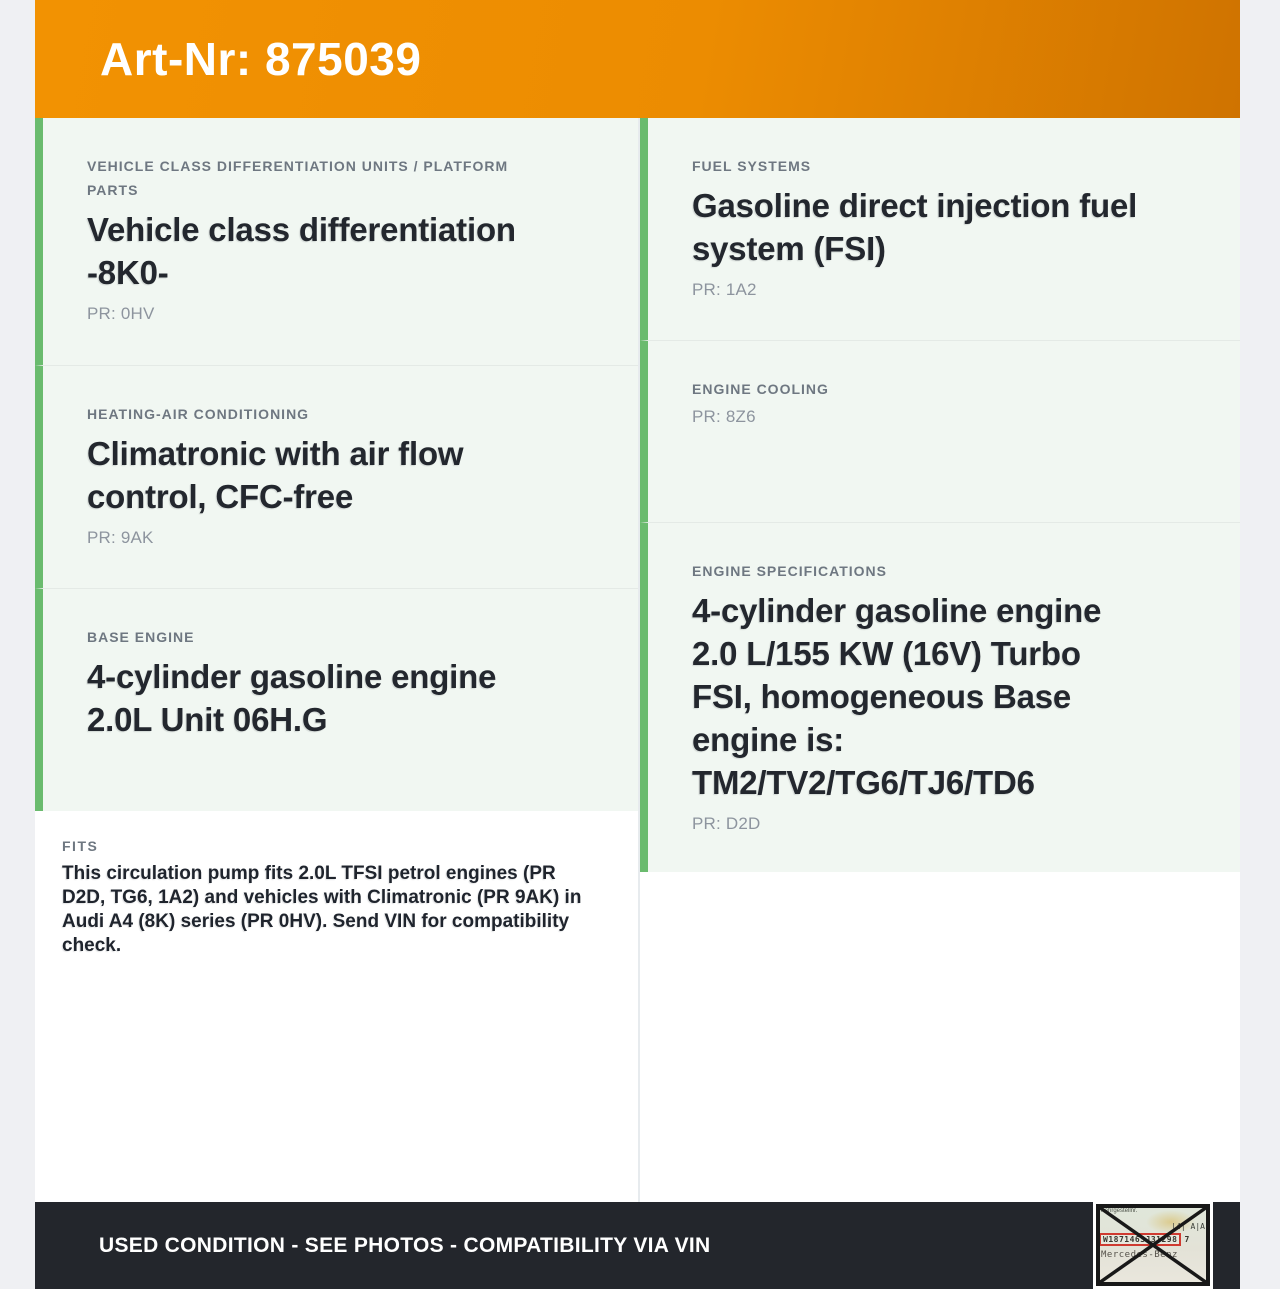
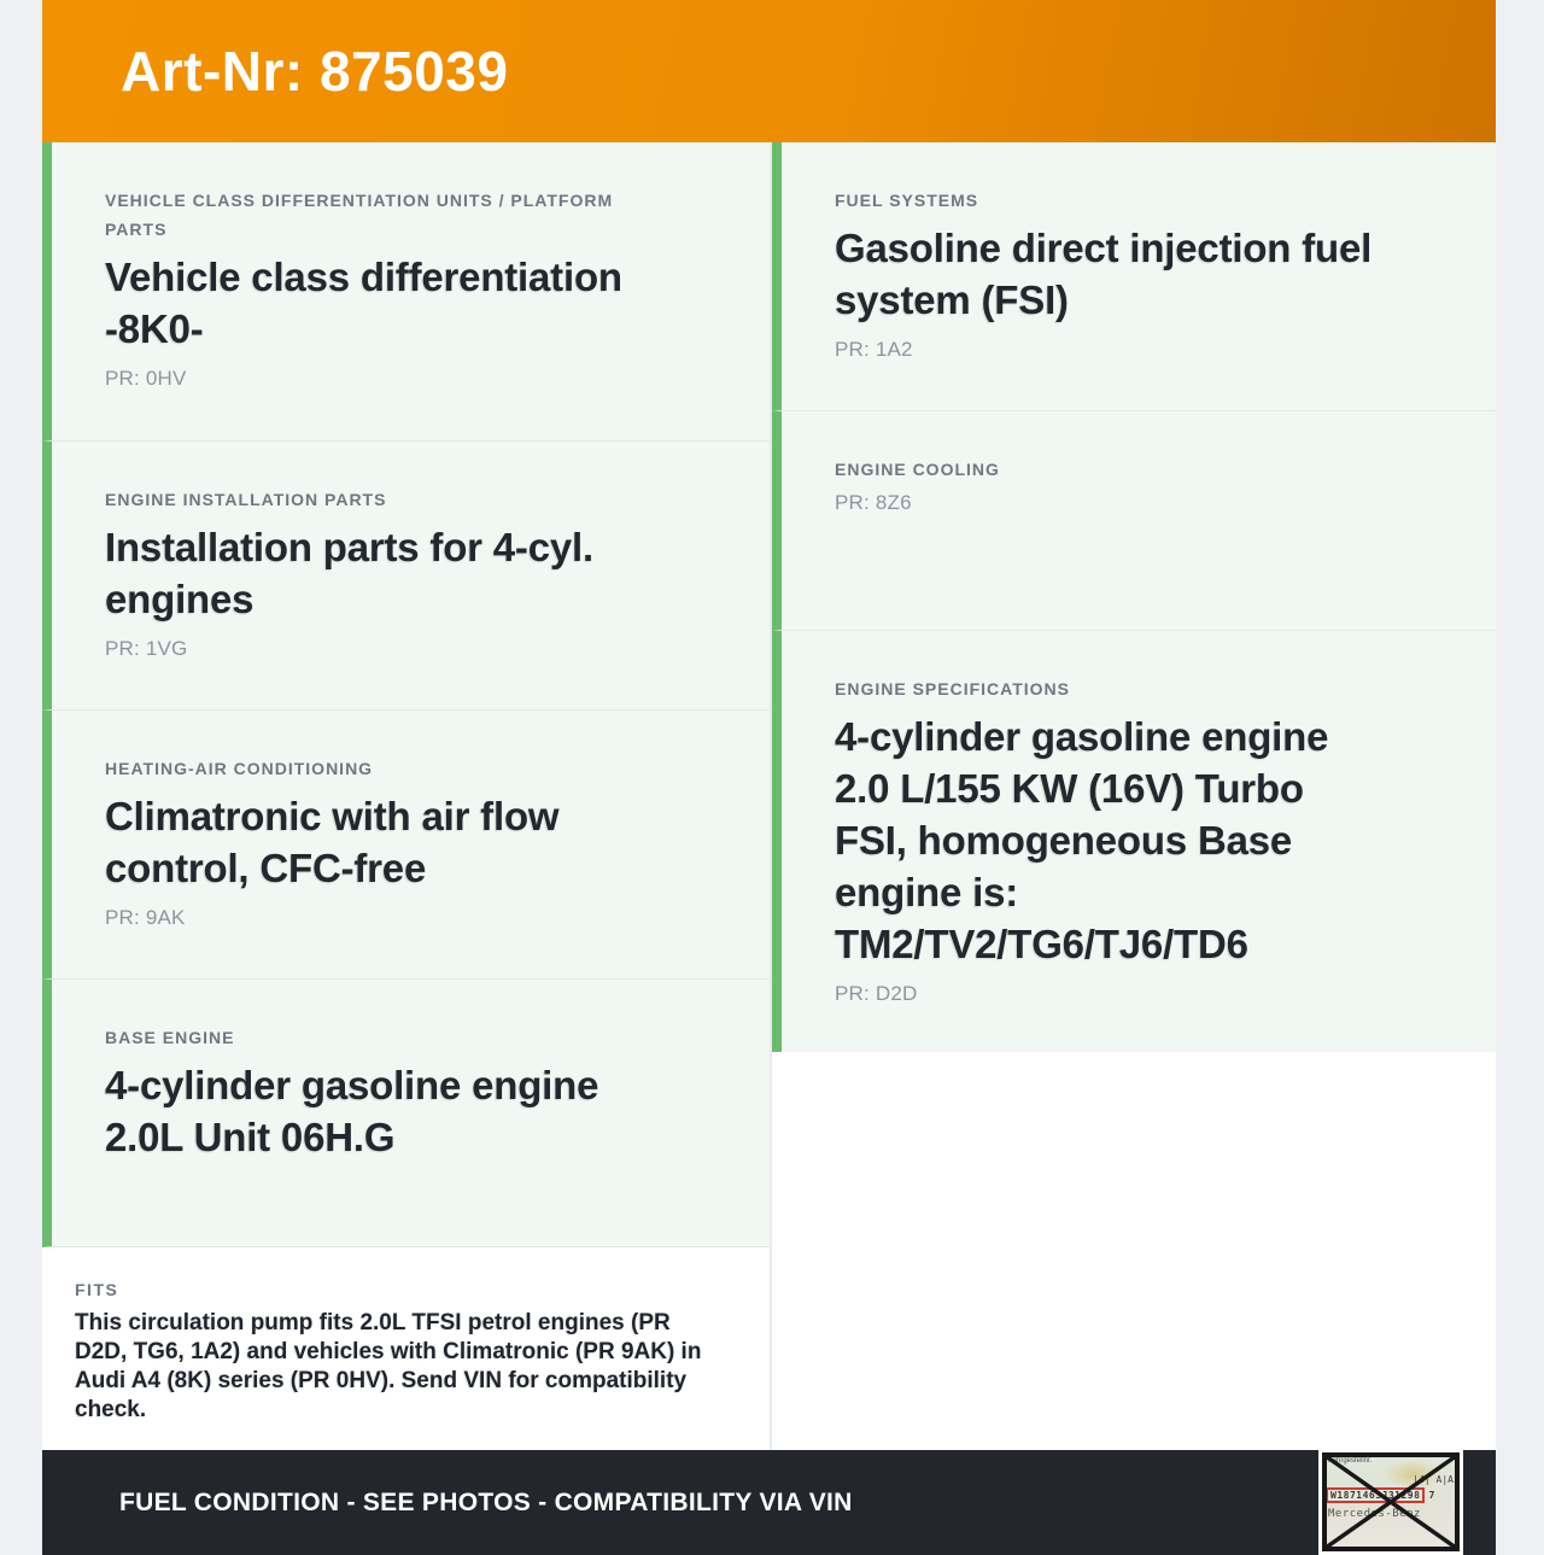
  Art-Nr: 875039
  VEHICLE CLASS DIFFERENTIATION UNITS / PLATFORM
  PARTS
  Vehicle class differentiation
  -8K0-
  PR: 0HV
+ ENGINE INSTALLATION PARTS
+ Installation parts for 4-cyl.
+ engines
+ PR: 1VG
  HEATING-AIR CONDITIONING
  Climatronic with air flow
  control, CFC-free
  PR: 9AK
  BASE ENGINE
  4-cylinder gasoline engine
  2.0L Unit 06H.G
  FITS
  This circulation pump fits 2.0L TFSI petrol engines (PR
  D2D, TG6, 1A2) and vehicles with Climatronic (PR 9AK) in
  Audi A4 (8K) series (PR 0HV). Send VIN for compatibility
  check.
  FUEL SYSTEMS
  Gasoline direct injection fuel
  system (FSI)
  PR: 1A2
  ENGINE COOLING
  PR: 8Z6
  ENGINE SPECIFICATIONS
  4-cylinder gasoline engine
  2.0 L/155 KW (16V) Turbo
  FSI, homogeneous Base
  engine is:
  TM2/TV2/TG6/TJ6/TD6
  PR: D2D
- USED CONDITION - SEE PHOTOS - COMPATIBILITY VIA VIN
+ FUEL CONDITION - SEE PHOTOS - COMPATIBILITY VIA VIN
  || A|A
  W1871463298
  7
  Merceds-Bez
